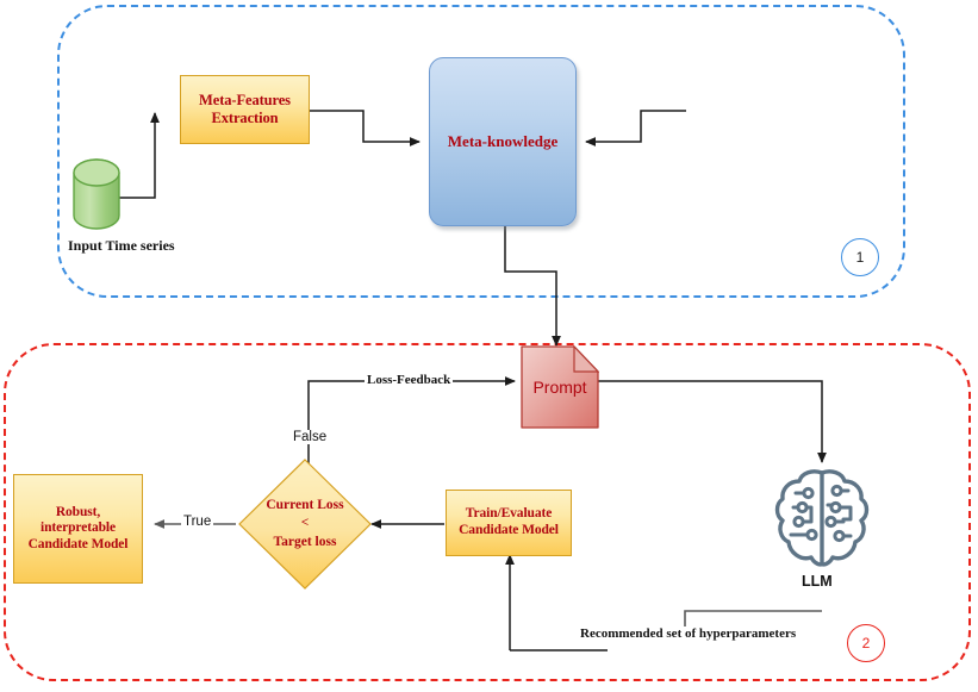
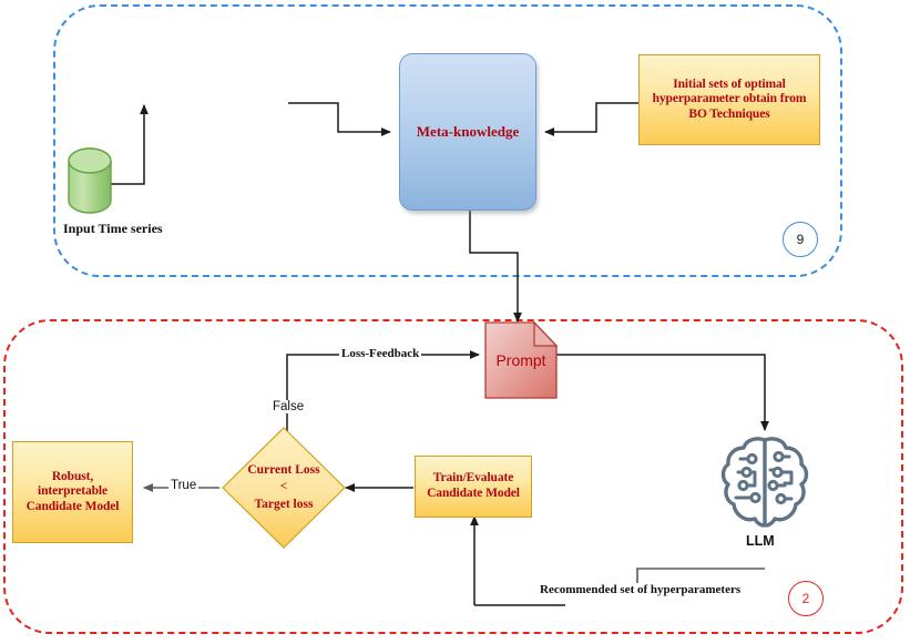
  Input Time series
- Meta-Features
- Extraction
  Meta-knowledge
+ Initial sets of optimal
+ hyperparameter obtain from
+ BO Techniques
- 1
+ 9
  Prompt
  LLM
  Train/Evaluate
  Candidate Model
  Current Loss
  <
  Target loss
  Robust,
  interpretable
  Candidate Model
  Loss-Feedback
  False
  True
  Recommended set of hyperparameters
  2
